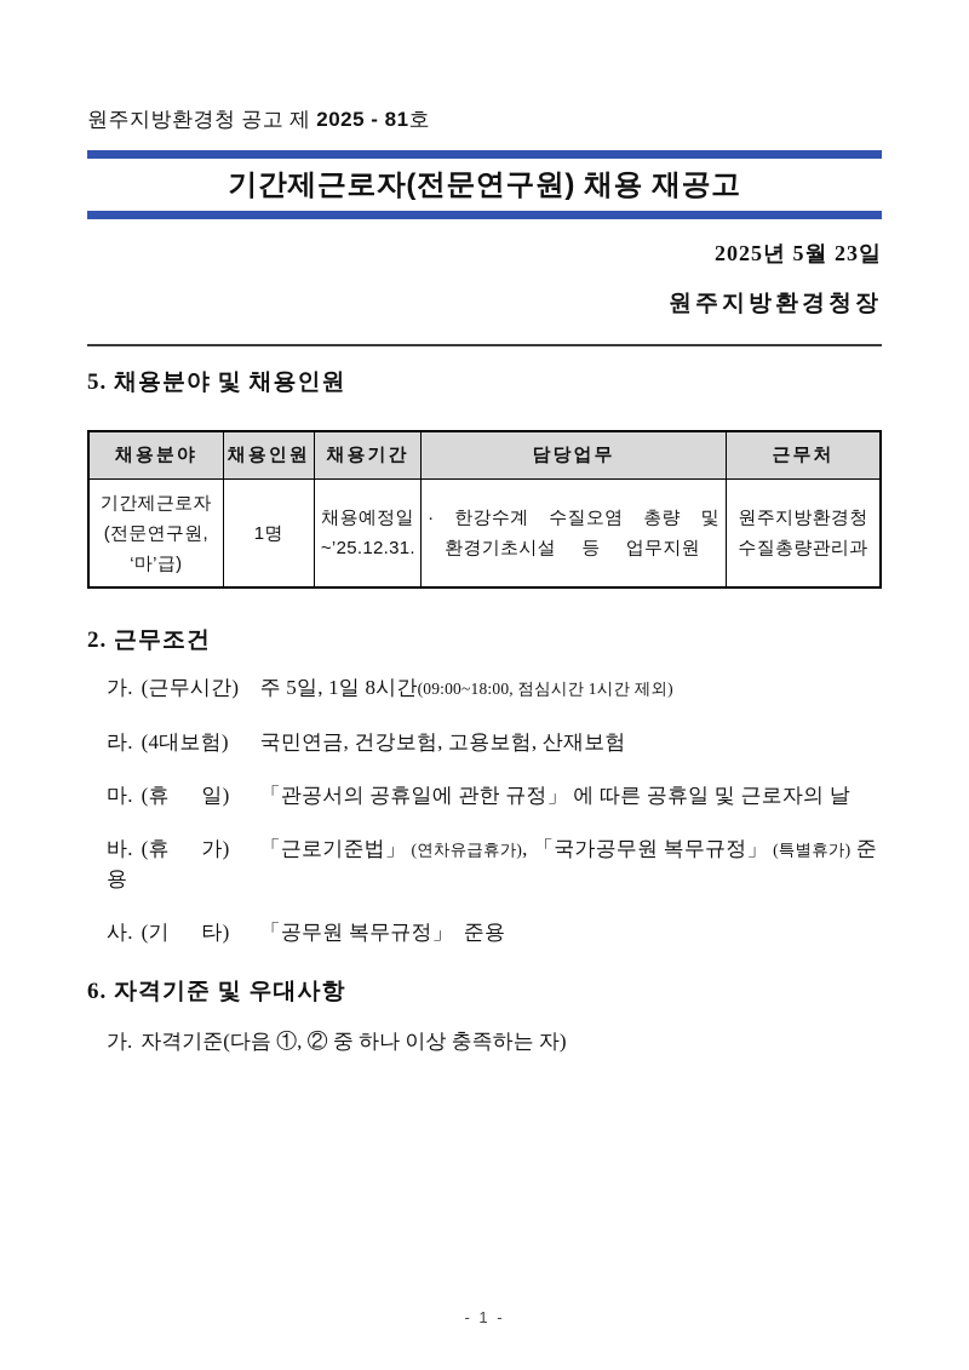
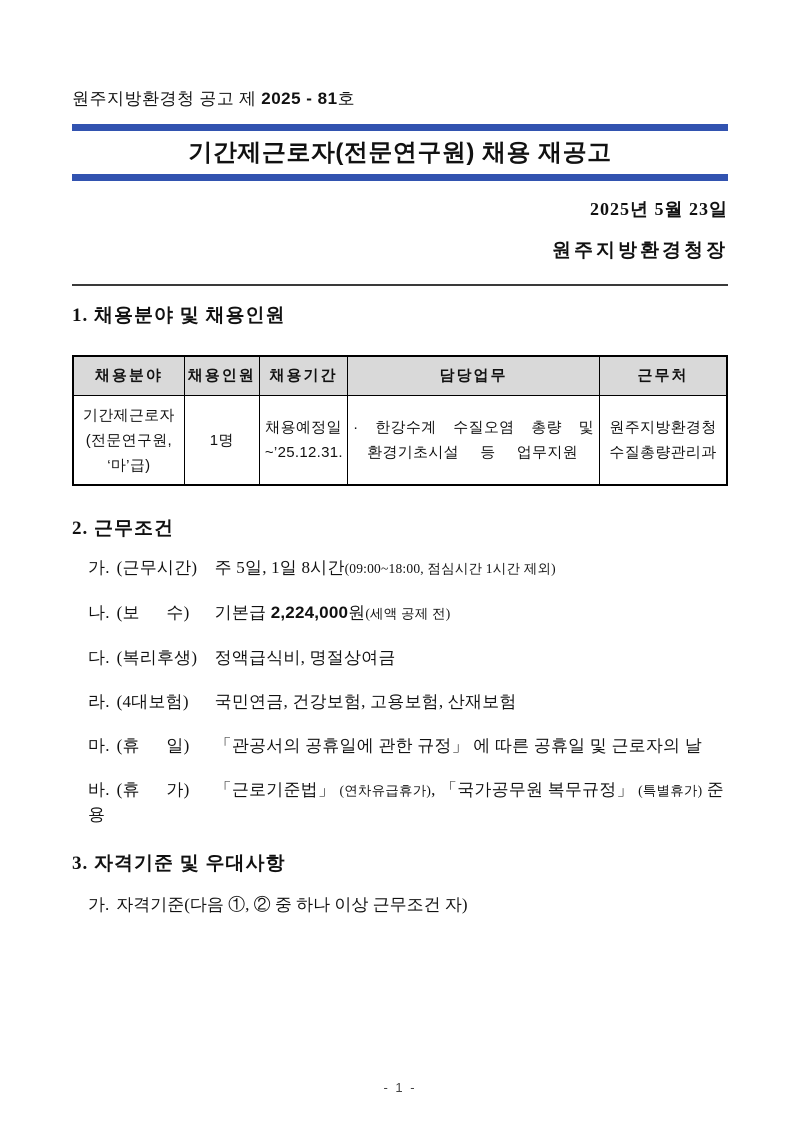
  원주지방환경청 공고 제 2025 - 81호
  기간제근로자(전문연구원) 채용 재공고
  2025년 5월 23일
  원주지방환경청장
- 5. 채용분야 및 채용인원
+ 1. 채용분야 및 채용인원
  채용분야	채용인원	채용기간	담당업무	근무처
  기간제근로자 (전문연구원, ‘마’급)	1명	채용예정일 ~’25.12.31.	· 한강수계 수질오염 총량 및 환경기초시설 등 업무지원	원주지방환경청 수질총량관리과
  2. 근무조건
  가. (근무시간) 주 5일, 1일 8시간(09:00~18:00, 점심시간 1시간 제외)
+ 나. (보 수) 기본급 2,224,000원(세액 공제 전)
+ 다. (복리후생) 정액급식비, 명절상여금
  라. (4대보험) 국민연금, 건강보험, 고용보험, 산재보험
  마. (휴 일) 「관공서의 공휴일에 관한 규정」 에 따른 공휴일 및 근로자의 날
  바. (휴 가) 「근로기준법」 (연차유급휴가), 「국가공무원 복무규정」 (특별휴가) 준용
- 사. (기 타) 「공무원 복무규정」 준용
- 6. 자격기준 및 우대사항
+ 3. 자격기준 및 우대사항
- 가. 자격기준(다음 ①, ② 중 하나 이상 충족하는 자)
+ 가. 자격기준(다음 ①, ② 중 하나 이상 근무조건 자)
  - 1 -
